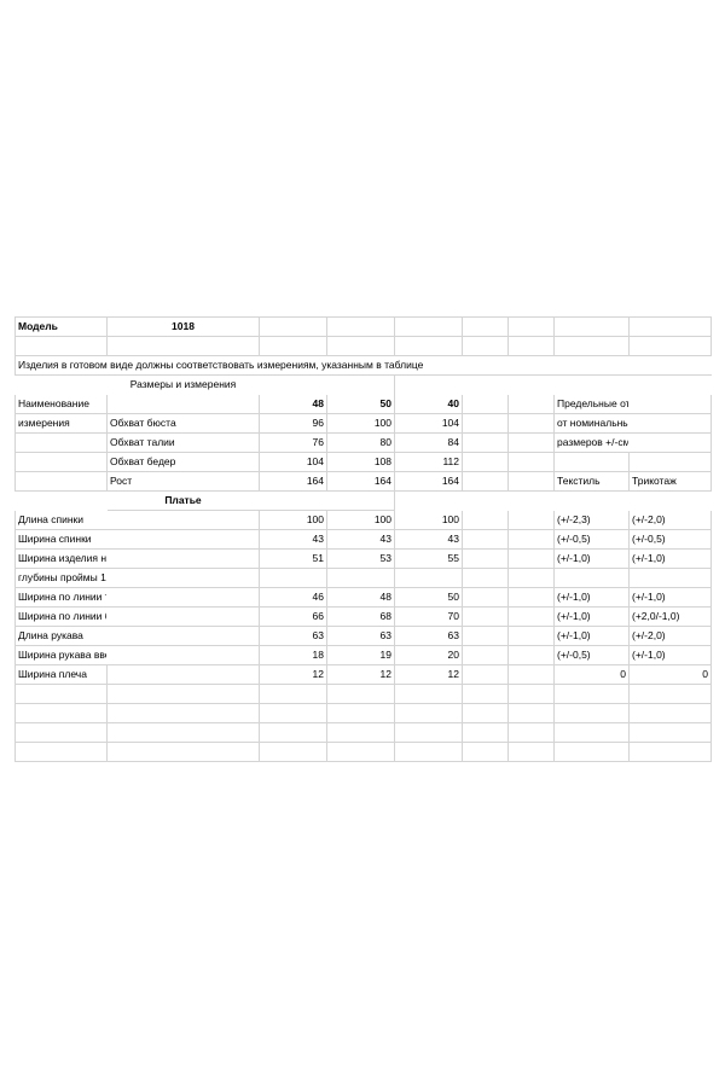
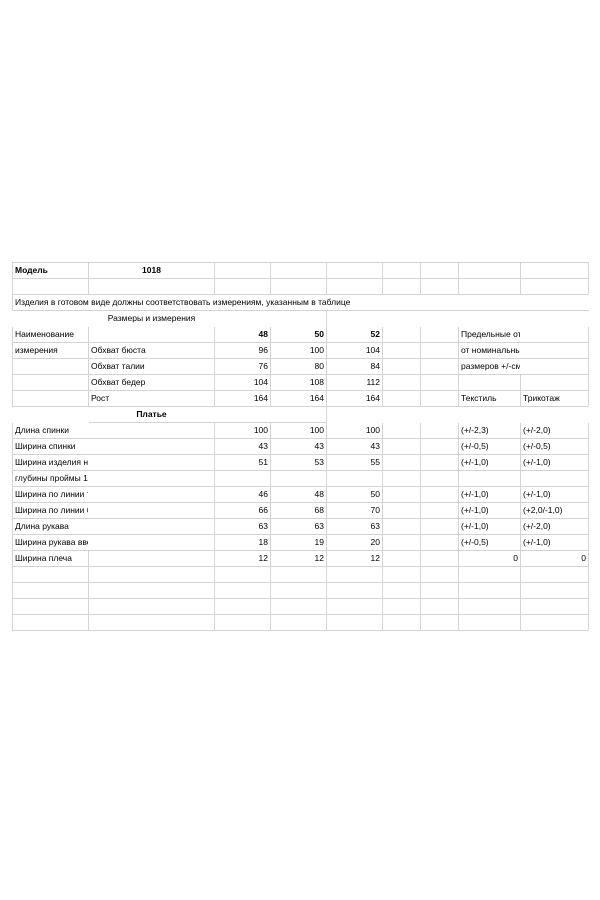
  Модель	1018
  Изделия в готовом виде должны соответствовать измерениям, указанным в таблице
  	Размеры и измерения
- Наименование		48	50	40			Предельные от
+ Наименование		48	50	52			Предельные от
  измерения	Обхват бюста	96	100	104			от номинальны
  	Обхват талии	76	80	84			размеров +/-см
  	Обхват бедер	104	108	112
  	Рост	164	164	164			Текстиль	Трикотаж
  	Платье
  Длина спинки		100	100	100			(+/-2,3)	(+/-2,0)
  Ширина спинки		43	43	43			(+/-0,5)	(+/-0,5)
  Ширина изделия н		51	53	55			(+/-1,0)	(+/-1,0)
  глубины проймы 1
  Ширина по линии		46	48	50			(+/-1,0)	(+/-1,0)
  Ширина по линии		66	68	70			(+/-1,0)	(+2,0/-1,0)
  Длина рукава		63	63	63			(+/-1,0)	(+/-2,0)
  Ширина рукава вв		18	19	20			(+/-0,5)	(+/-1,0)
  Ширина плеча		12	12	12			0	0
